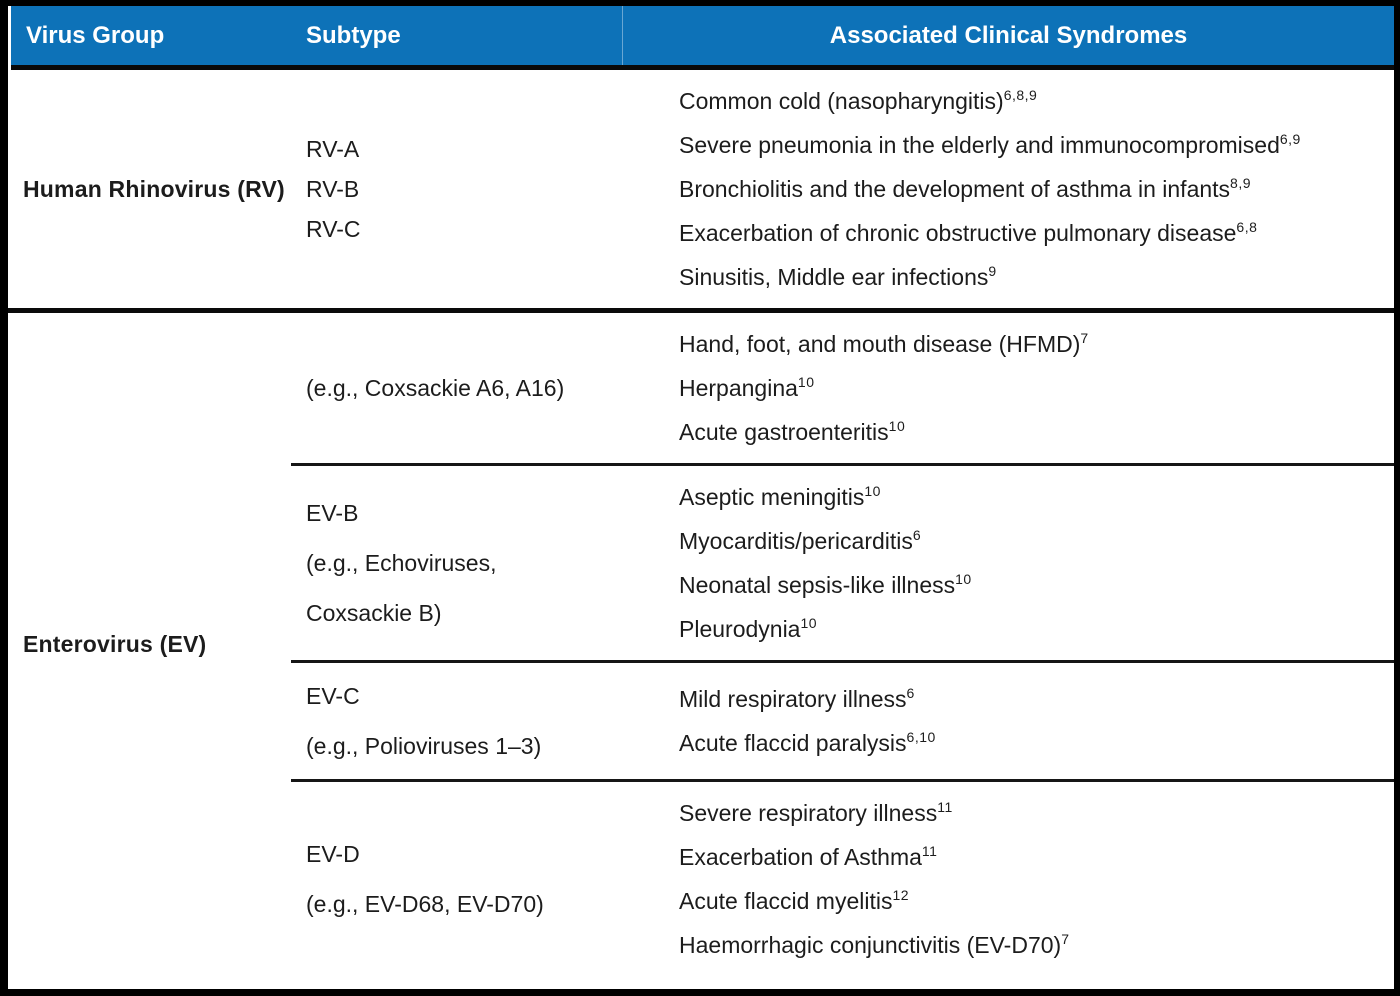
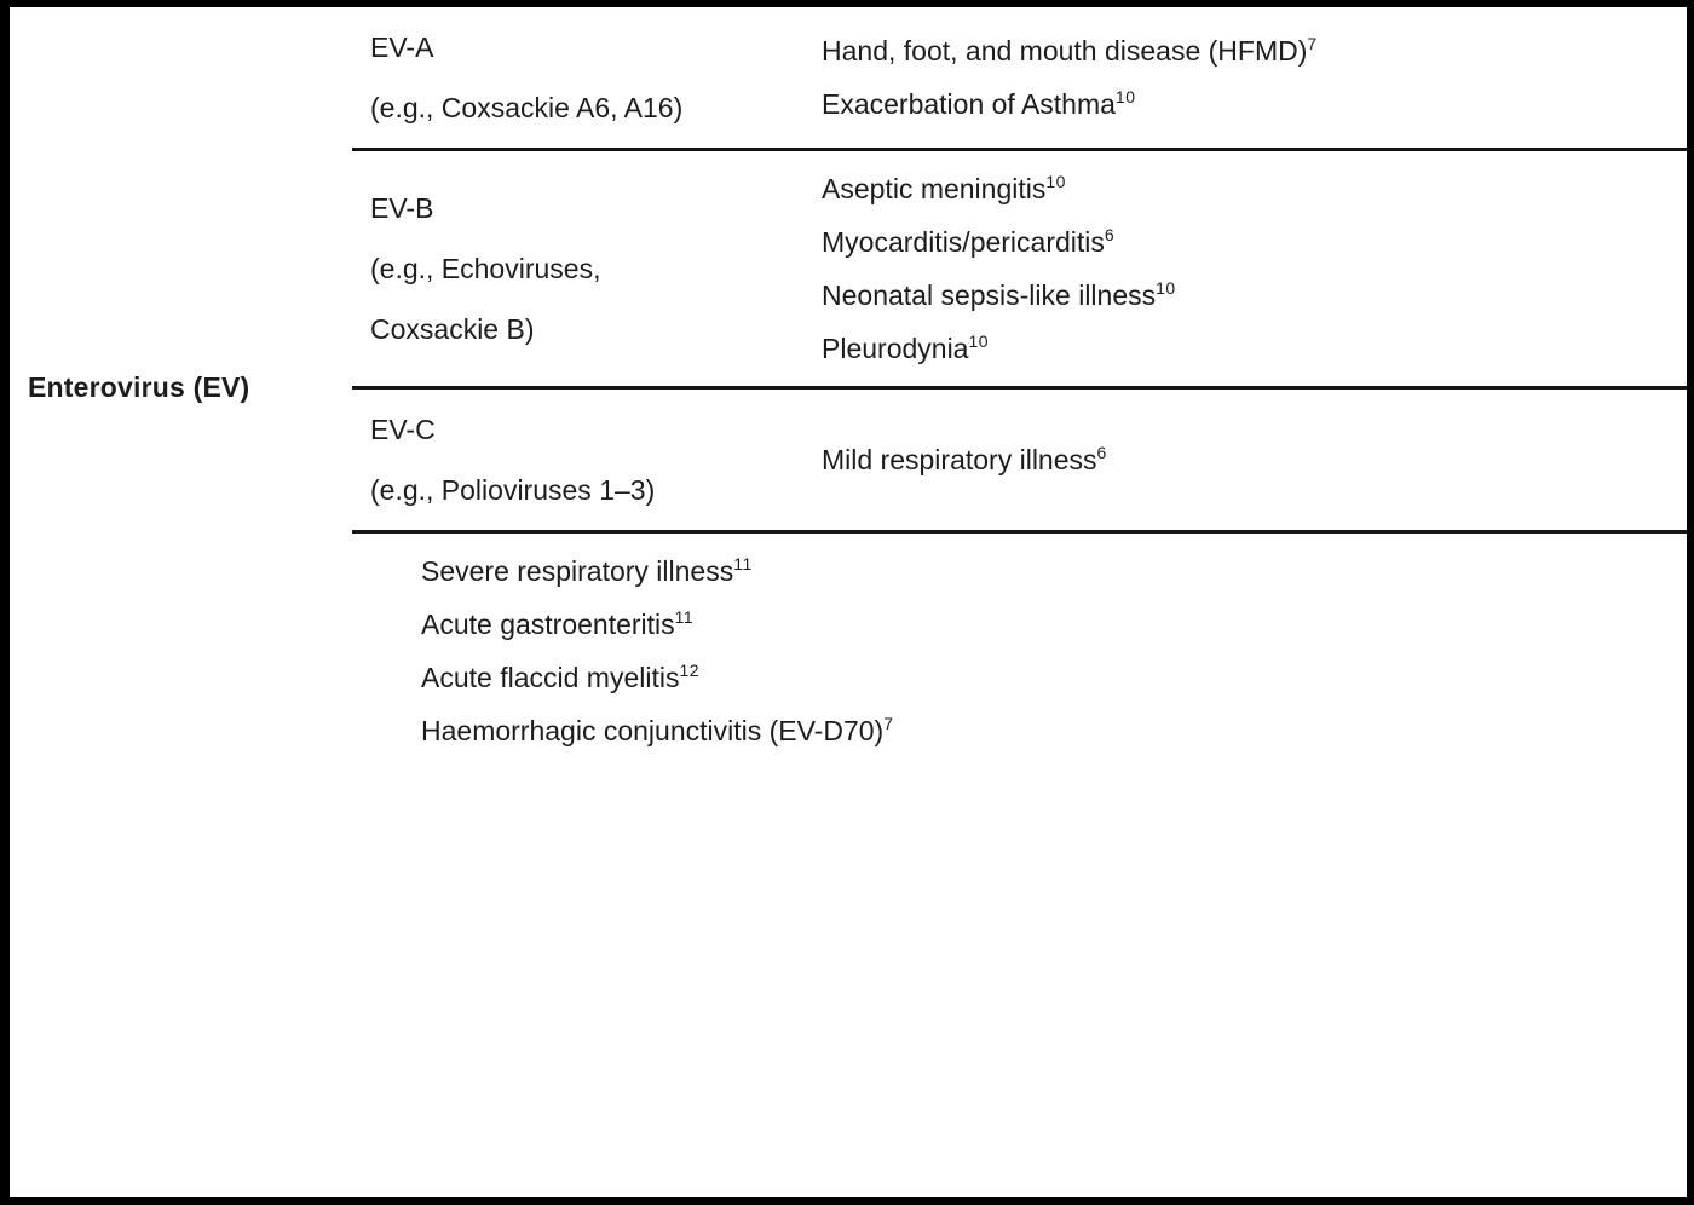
- Virus Group
- Subtype
- Associated Clinical Syndromes
- Human Rhinovirus (RV)
- RV-A
- RV-B
- RV-C
- Common cold (nasopharyngitis)6,8,9
- Severe pneumonia in the elderly and immunocompromised6,9
- Bronchiolitis and the development of asthma in infants8,9
- Exacerbation of chronic obstructive pulmonary disease6,8
- Sinusitis, Middle ear infections9
  Enterovirus (EV)
+ EV-A
  (e.g., Coxsackie A6, A16)
  Hand, foot, and mouth disease (HFMD)7
- Herpangina10
- Acute gastroenteritis10
+ Exacerbation of Asthma10
  EV-B
  (e.g., Echoviruses,
  Coxsackie B)
  Aseptic meningitis10
  Myocarditis/pericarditis6
  Neonatal sepsis-like illness10
  Pleurodynia10
  EV-C
  (e.g., Polioviruses 1–3)
  Mild respiratory illness6
- Acute flaccid paralysis6,10
- EV-D
- (e.g., EV-D68, EV-D70)
  Severe respiratory illness11
- Exacerbation of Asthma11
+ Acute gastroenteritis11
  Acute flaccid myelitis12
  Haemorrhagic conjunctivitis (EV-D70)7
